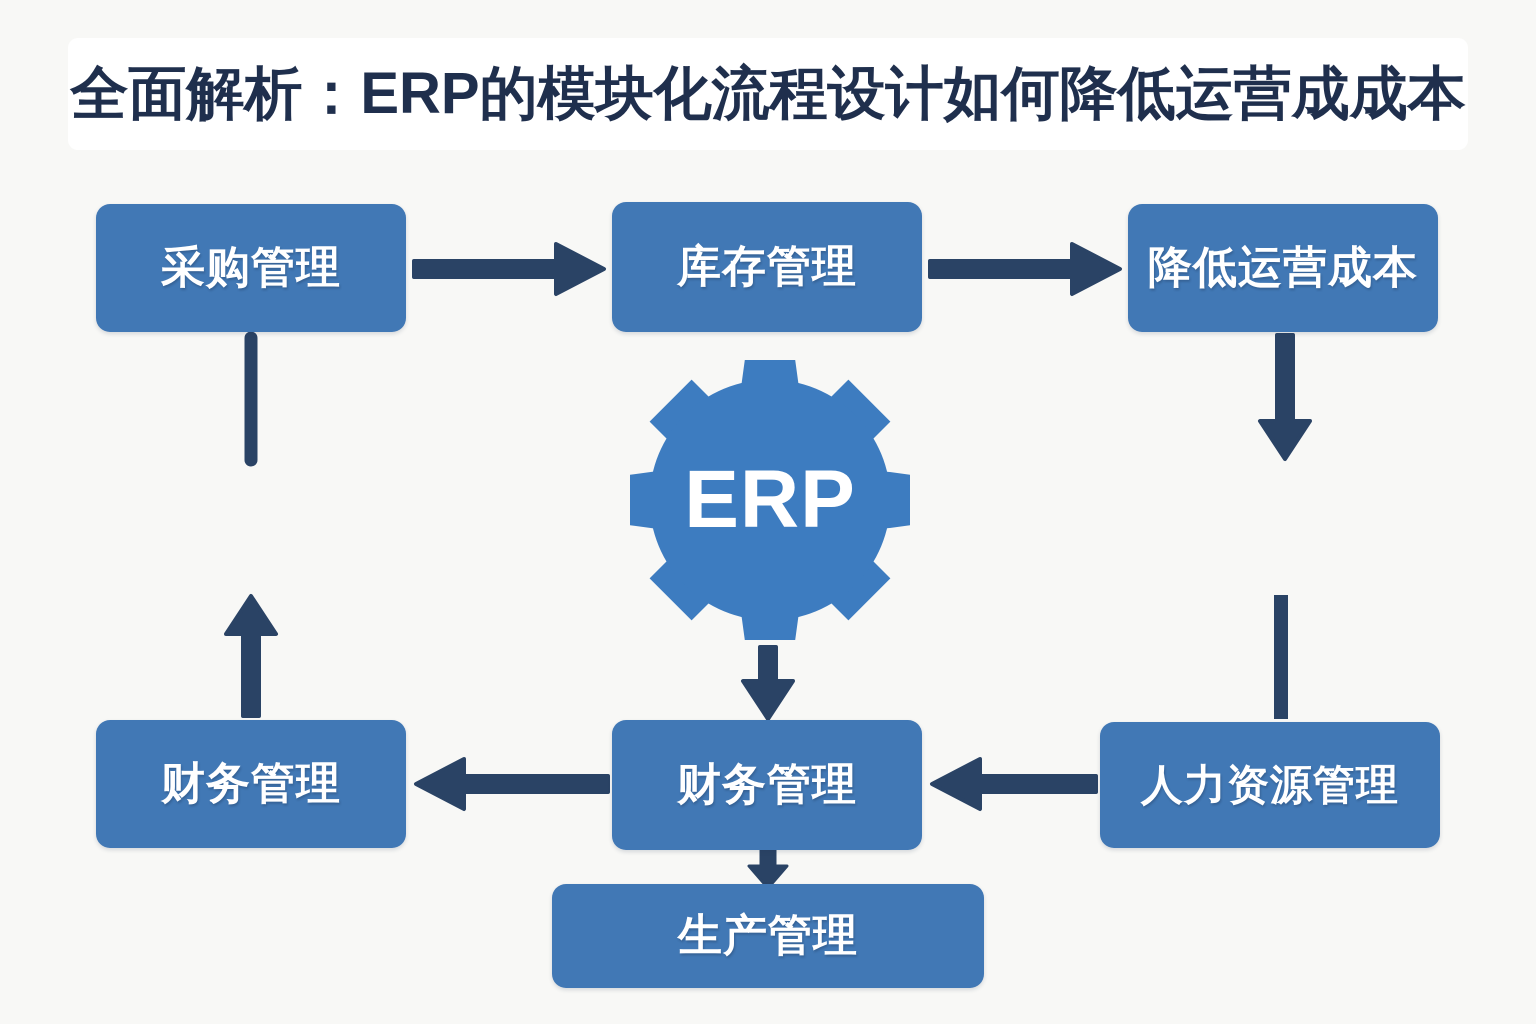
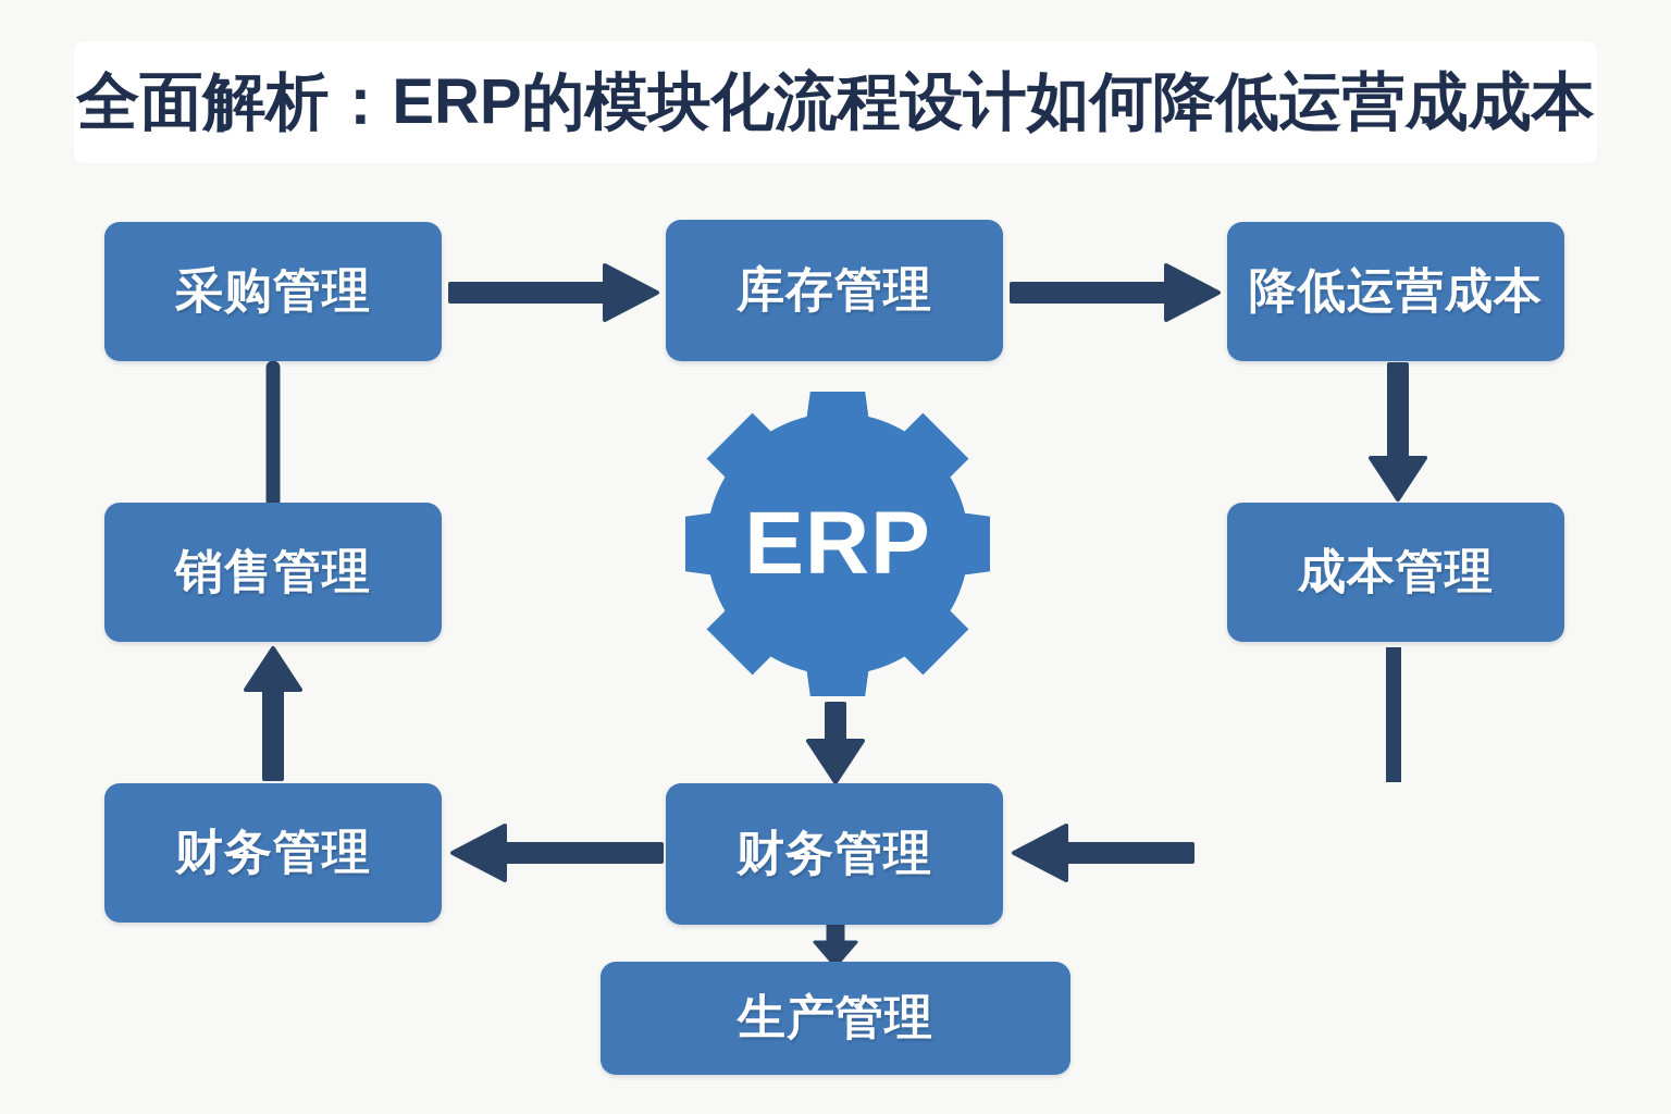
  全面解析：ERP的模块化流程设计如何降低运营成成本
  ERP
  采购管理
  库存管理
  降低运营成本
+ 销售管理
+ 成本管理
  财务管理
  财务管理
- 人力资源管理
  生产管理
